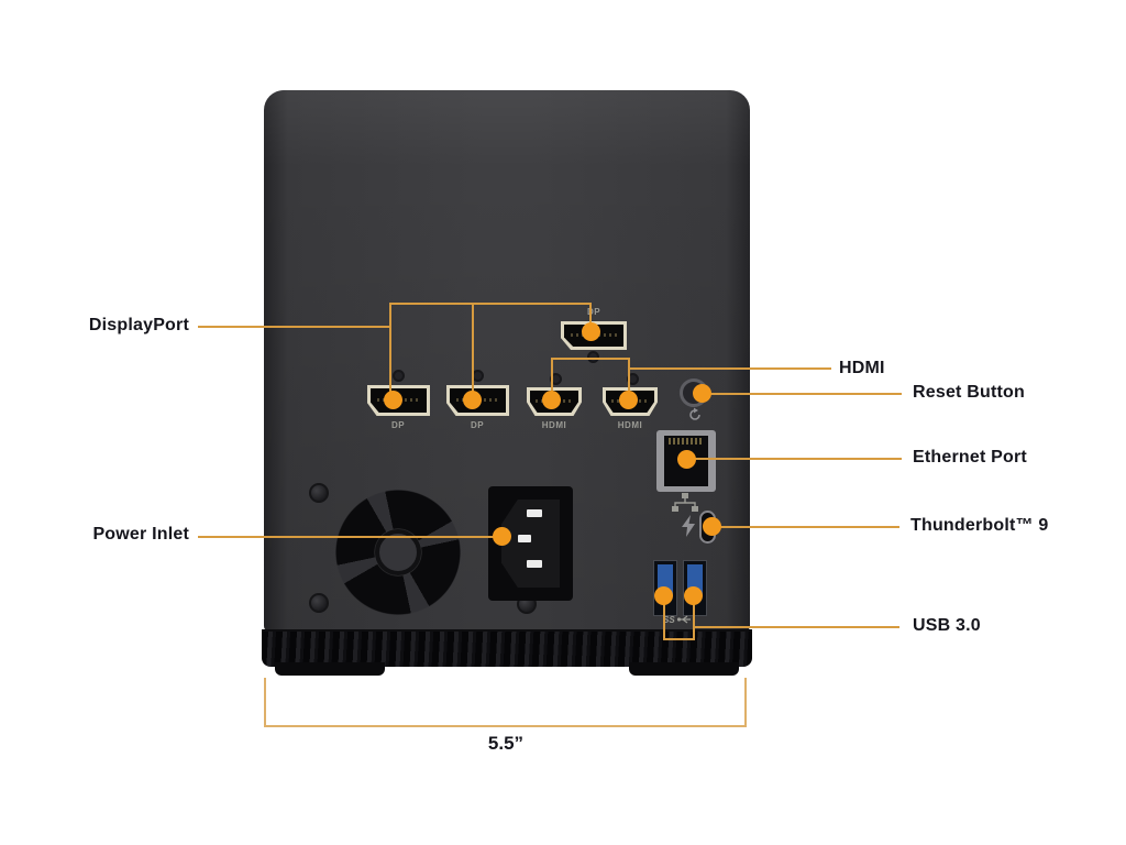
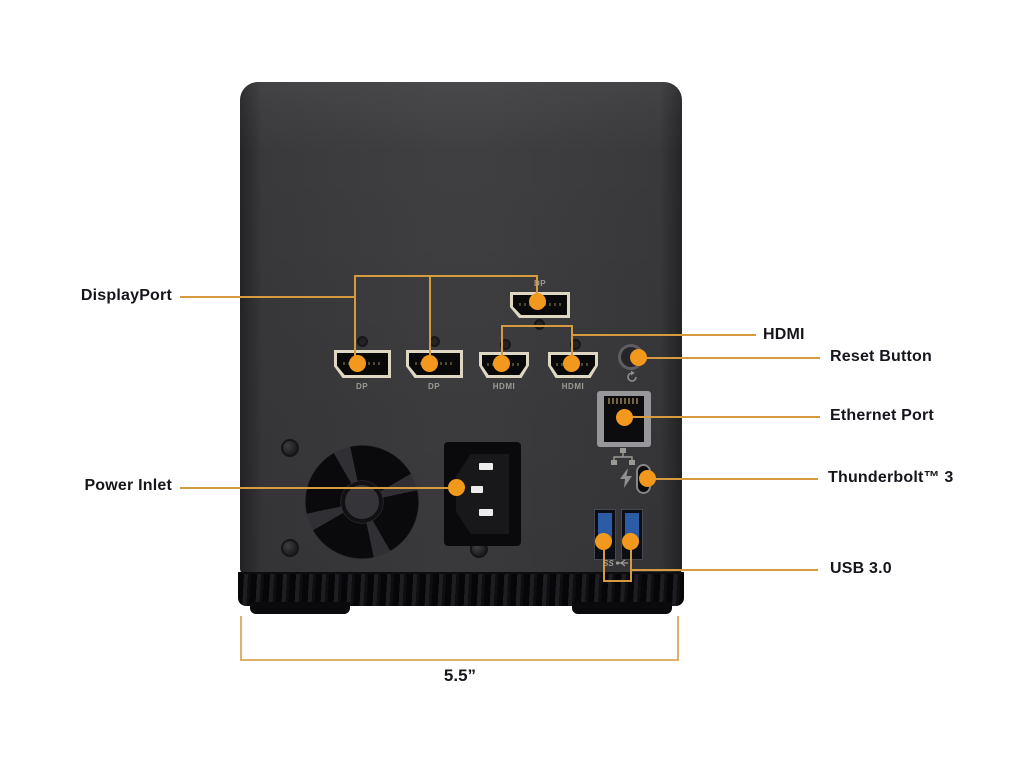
  DP
  DP
  HDMI
  HDMI
  SS
  5.5”
  DisplayPort
  Power Inlet
  HDMI
  Reset Button
  Ethernet Port
- Thunderbolt™ 9
+ Thunderbolt™ 3
  USB 3.0
